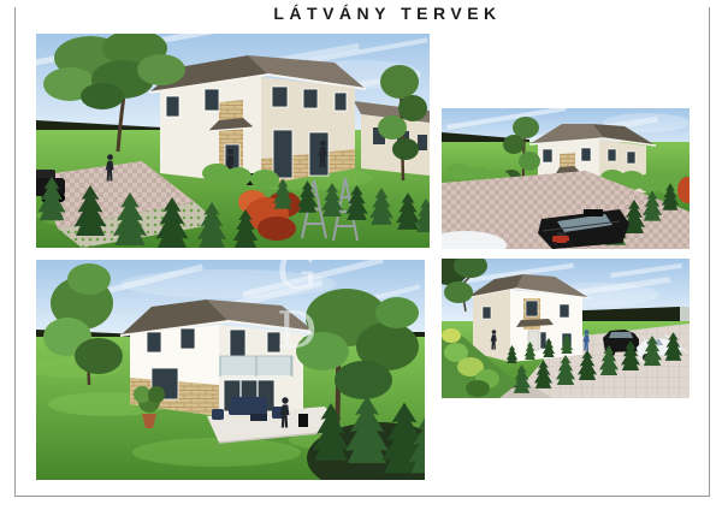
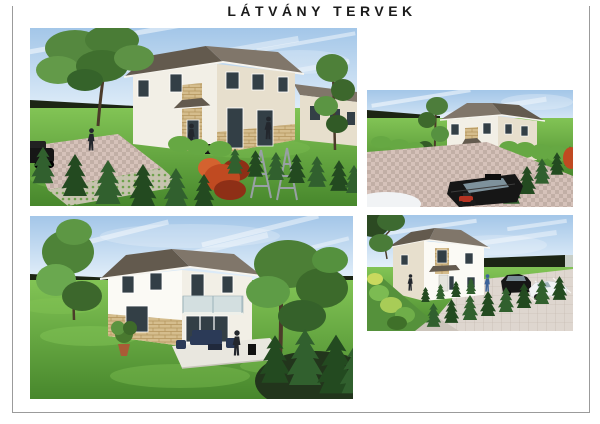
  LÁTVÁNY TERVEK
- G D
